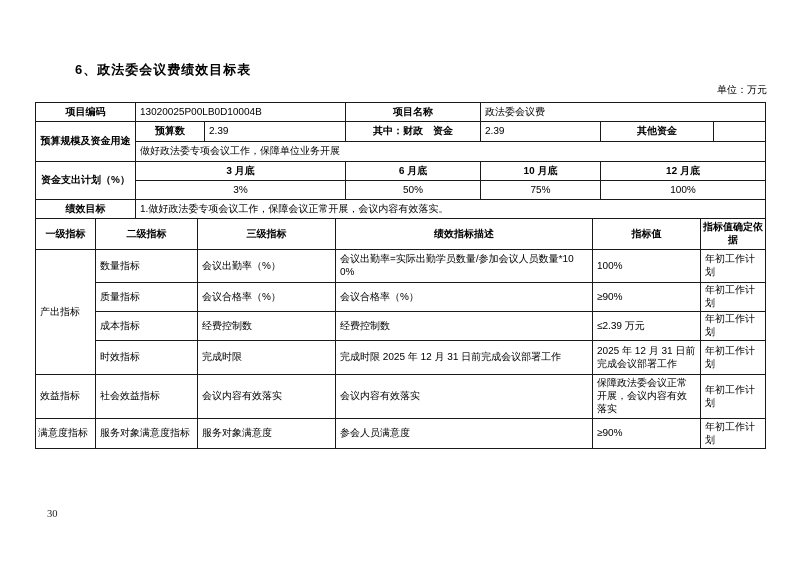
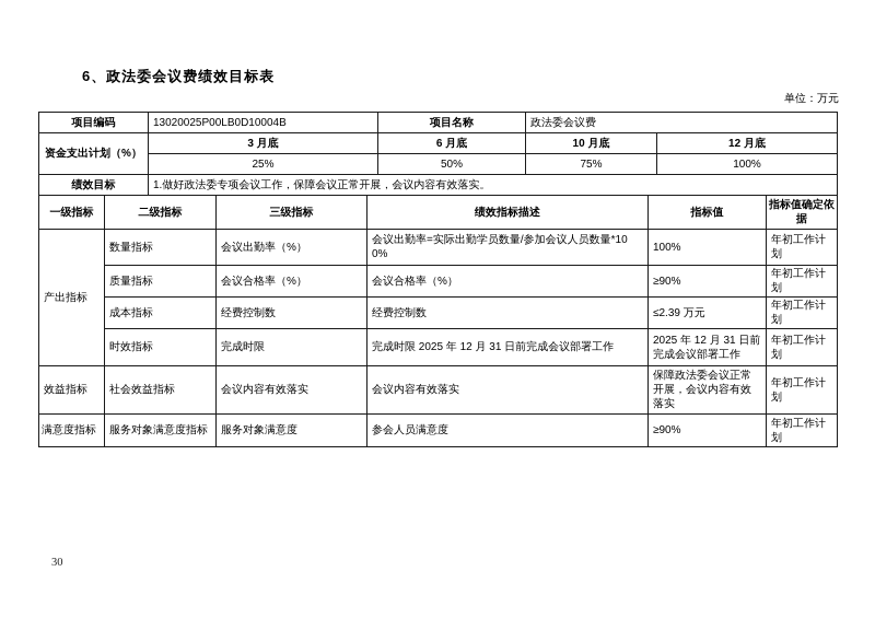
  6、政法委会议费绩效目标表
  单位：万元
  项目编码	13020025P00LB0D10004B	项目名称	政法委会议费
- 预算规模及资金用途	预算数	2.39	其中：财政 资金	2.39	其他资金
- 做好政法委专项会议工作，保障单位业务开展
  资金支出计划（%）	3 月底	6 月底	10 月底	12 月底
- 3%	50%	75%	100%
+ 25%	50%	75%	100%
  绩效目标	1.做好政法委专项会议工作，保障会议正常开展，会议内容有效落实。
  一级指标	二级指标	三级指标	绩效指标描述	指标值	指标值确定依据
  产出指标	数量指标	会议出勤率（%）	会议出勤率=实际出勤学员数量/参加会议人员数量*100%	100%	年初工作计划
  质量指标	会议合格率（%）	会议合格率（%）	≥90%	年初工作计划
  成本指标	经费控制数	经费控制数	≤2.39 万元	年初工作计划
  时效指标	完成时限	完成时限 2025 年 12 月 31 日前完成会议部署工作	2025 年 12 月 31 日前完成会议部署工作	年初工作计划
  效益指标	社会效益指标	会议内容有效落实	会议内容有效落实	保障政法委会议正常开展，会议内容有效落实	年初工作计划
  满意度指标	服务对象满意度指标	服务对象满意度	参会人员满意度	≥90%	年初工作计划
  30
